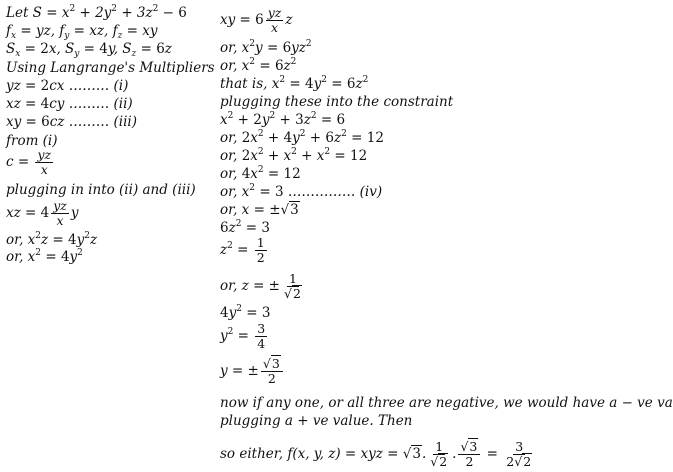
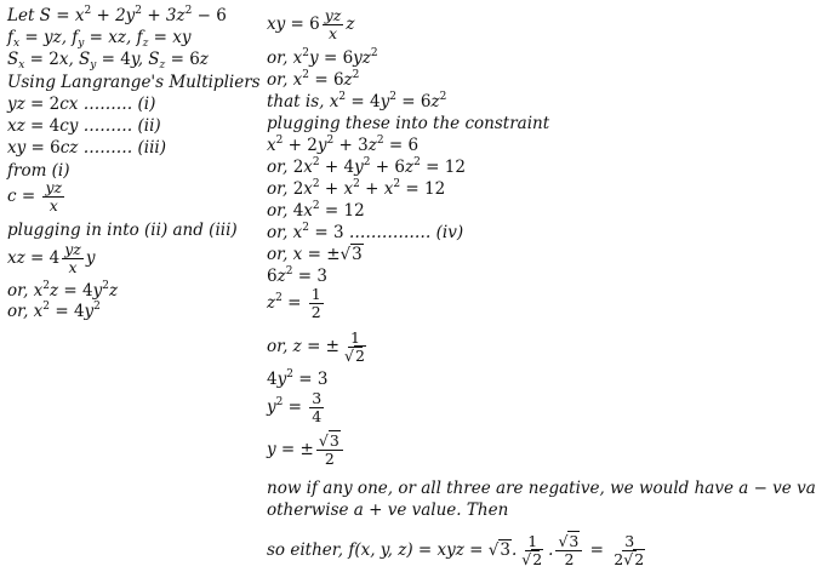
  Let S = x2 + 2y2 + 3z2 − 6
  fx = yz, fy = xz, fz = xy
  Sx = 2x, Sy = 4y, Sz = 6z
  Using Langrange's Multipliers
  yz = 2cx ……… (i)
  xz = 4cy ……… (ii)
  xy = 6cz ……… (iii)
  from (i)
  c =
  yz
  x
  plugging in into (ii) and (iii)
  xz = 4
  yz
  x
  y
  or, x2z = 4y2z
  or, x2 = 4y2
  xy = 6
  yz
  x
  z
  or, x2y = 6yz2
  or, x2 = 6z2
  that is, x2 = 4y2 = 6z2
  plugging these into the constraint
  x2 + 2y2 + 3z2 = 6
  or, 2x2 + 4y2 + 6z2 = 12
  or, 2x2 + x2 + x2 = 12
  or, 4x2 = 12
  or, x2 = 3 …………… (iv)
  or, x = ±√3
  6z2 = 3
  z2 =
  1
  2
  or, z = ±
  1
  √2
  4y2 = 3
  y2 =
  3
  4
  y = ±
  √3
  2
  now if any one, or all three are negative, we would have a − ve va
- plugging a + ve value. Then
+ otherwise a + ve value. Then
  so either, f(x, y, z) = xyz = √3.
  1
  √2
  .
  √3
  2
  =
  3
  2√2
